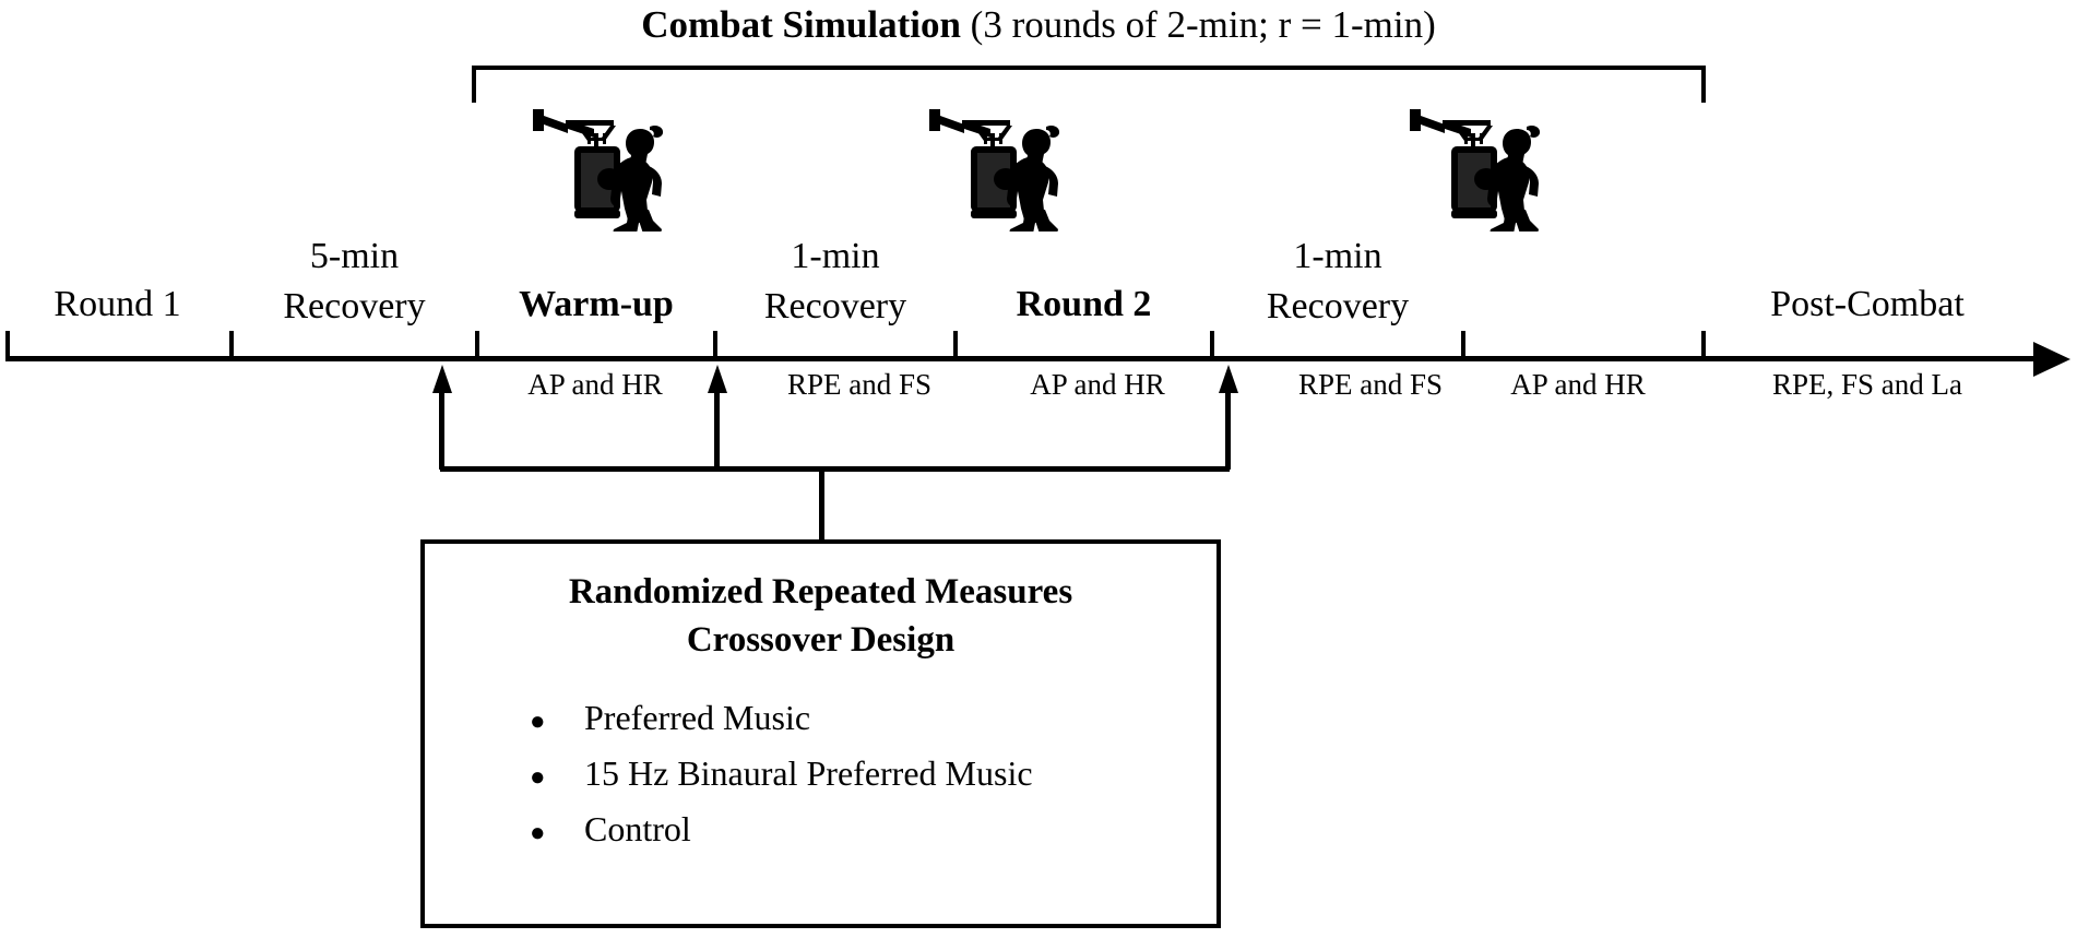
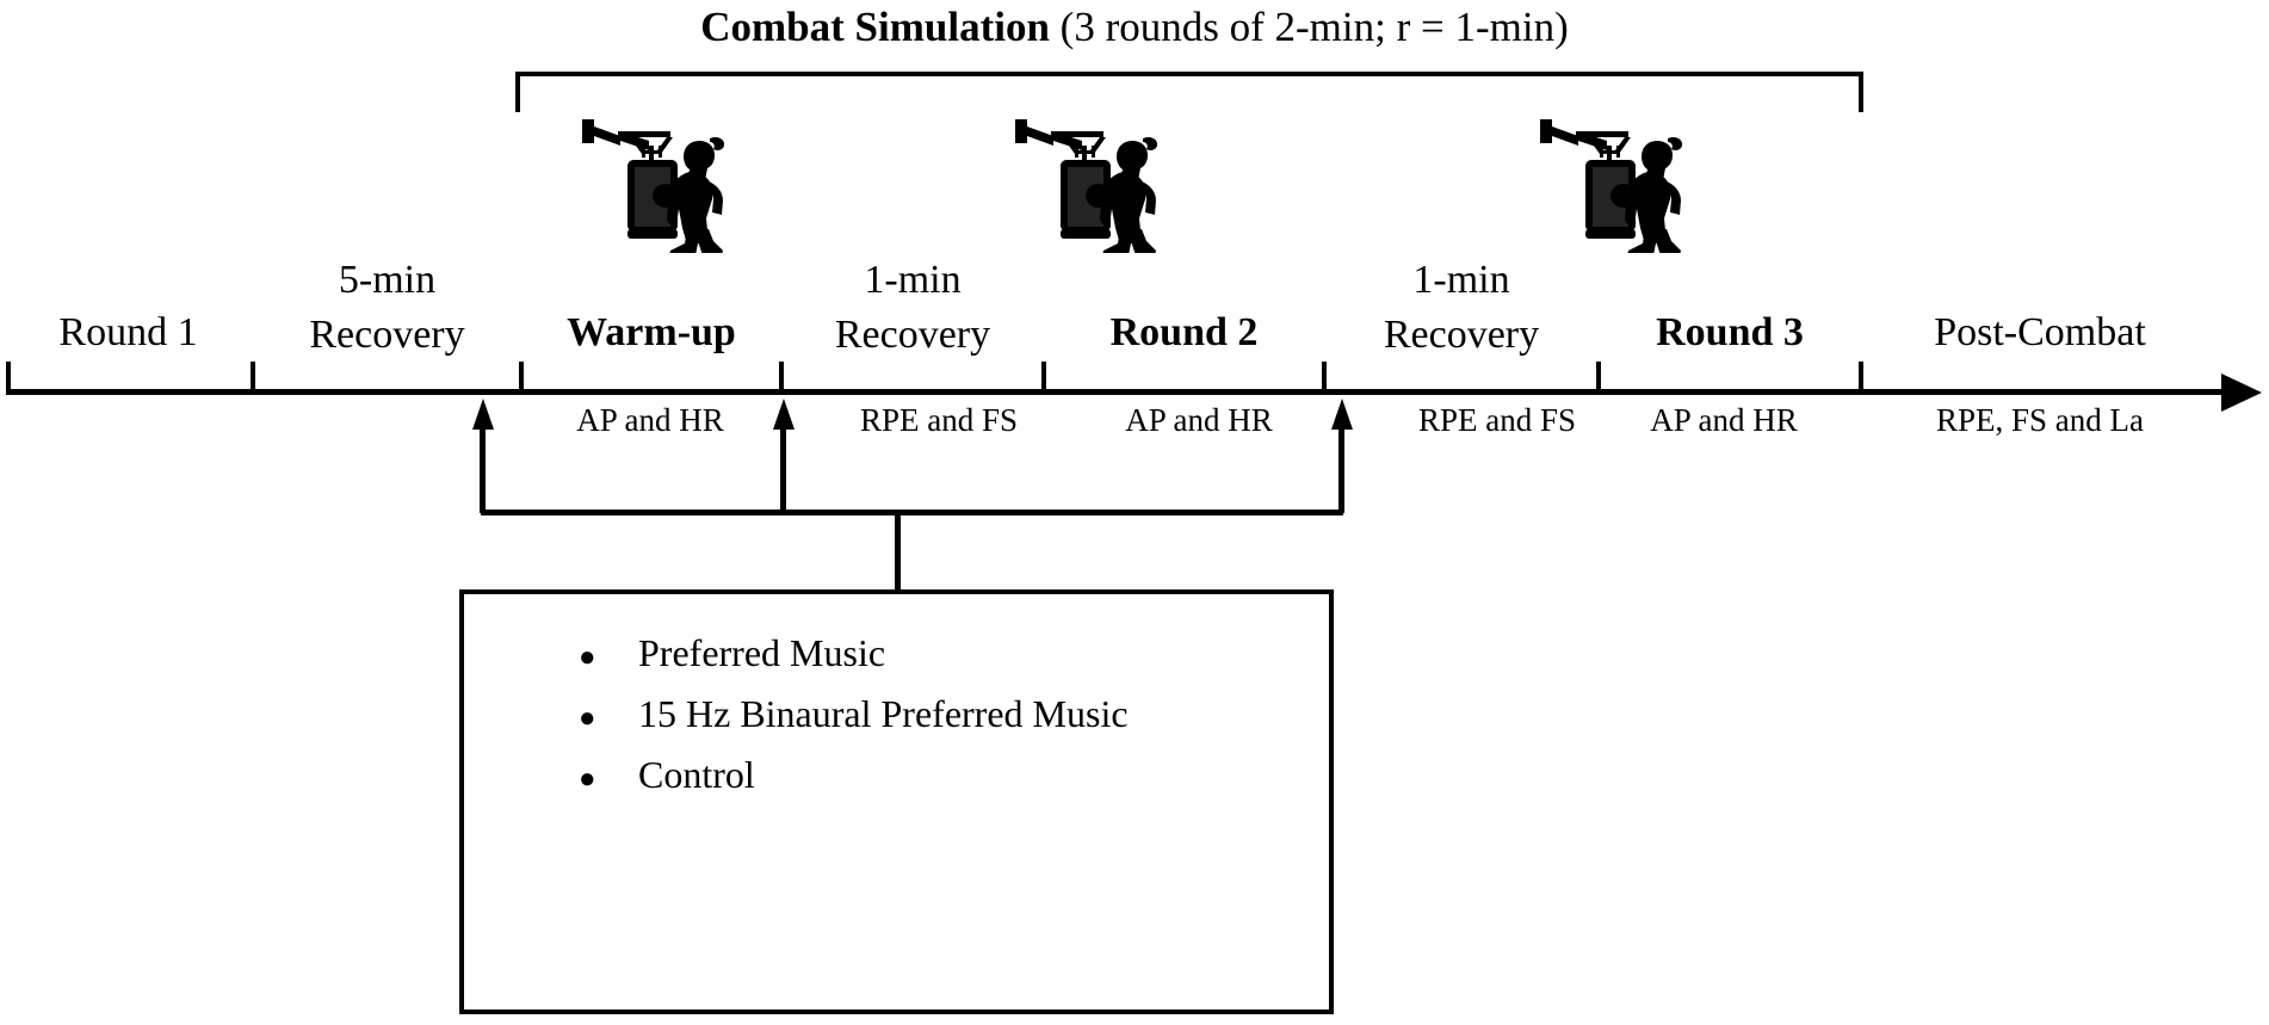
  Combat Simulation (3 rounds of 2-min; r = 1-min)
  Round 1
  5-min
  Recovery
  Warm-up
  1-min
  Recovery
  Round 2
  1-min
  Recovery
+ Round 3
  Post-Combat
  AP and HR
  RPE and FS
  AP and HR
  RPE and FS
  AP and HR
  RPE, FS and La
- Randomized Repeated Measures
- Crossover Design
  ●
  Preferred Music
  ●
  15 Hz Binaural Preferred Music
  ●
  Control
